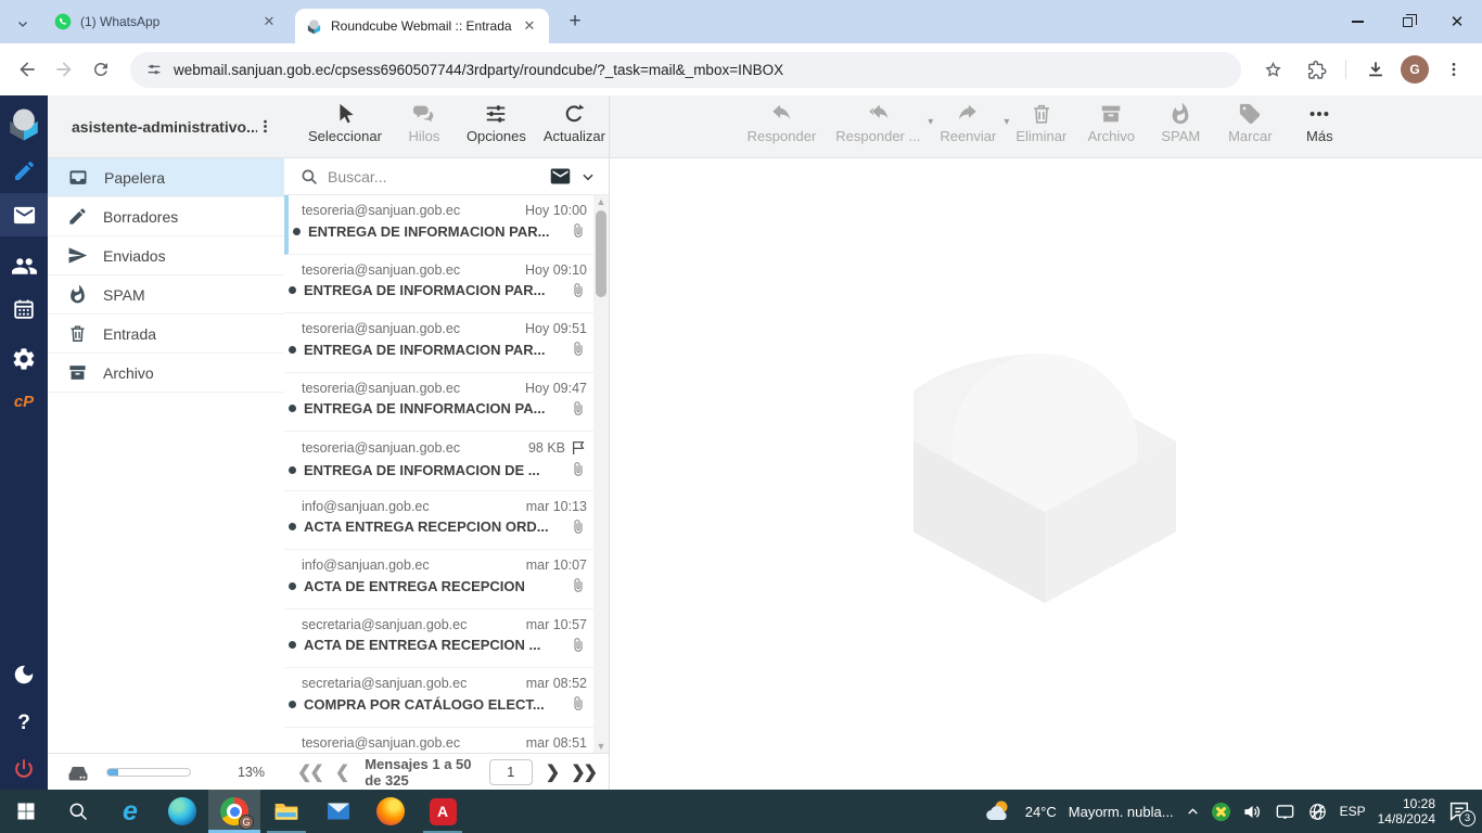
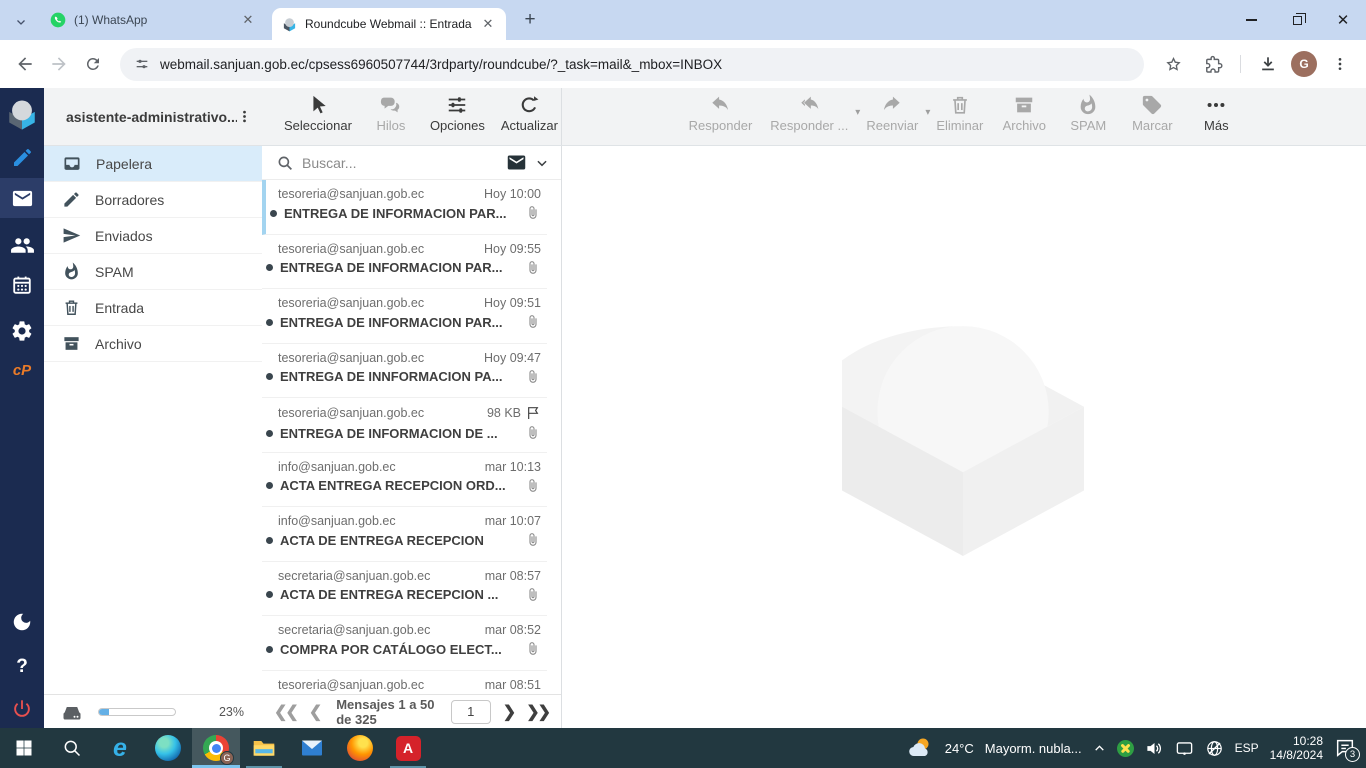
  (1) WhatsApp
  ✕
  Roundcube Webmail :: Entrada
  ✕
  +
  ✕
  webmail.sanjuan.gob.ec/cpsess6960507744/3rdparty/roundcube/?_task=mail&_mbox=INBOX
  G
  cP
  ?
  asistente-administrativo...
  Papelera
  Borradores
  Enviados
  SPAM
  Entrada
  Archivo
- 13%
+ 23%
  Seleccionar
  Hilos
  Opciones
  Actualizar
  Responder
  Responder ...
  ▾
  Reenviar
  ▾
  Eliminar
  Archivo
  SPAM
  Marcar
  Más
  Buscar...
  tesoreria@sanjuan.gob.ec
  Hoy 10:00
  ENTREGA DE INFORMACION PAR...
  tesoreria@sanjuan.gob.ec
- Hoy 09:10
+ Hoy 09:55
  ENTREGA DE INFORMACION PAR...
  tesoreria@sanjuan.gob.ec
  Hoy 09:51
  ENTREGA DE INFORMACION PAR...
  tesoreria@sanjuan.gob.ec
  Hoy 09:47
  ENTREGA DE INNFORMACION PA...
  tesoreria@sanjuan.gob.ec
  98 KB
  ENTREGA DE INFORMACION DE ...
  info@sanjuan.gob.ec
  mar 10:13
  ACTA ENTREGA RECEPCION ORD...
  info@sanjuan.gob.ec
  mar 10:07
  ACTA DE ENTREGA RECEPCION
  secretaria@sanjuan.gob.ec
- mar 10:57
+ mar 08:57
  ACTA DE ENTREGA RECEPCION ...
  secretaria@sanjuan.gob.ec
  mar 08:52
  COMPRA POR CATÁLOGO ELECT...
  tesoreria@sanjuan.gob.ec
  mar 08:51
- ▲
- ▼
  ❮❮
  ❮
  Mensajes 1 a 50 de 325
  1
  ❯
  ❯❯
  e
  G
  A
  24°C
  Mayorm. nubla...
  ESP
  10:28
  14/8/2024
  3
